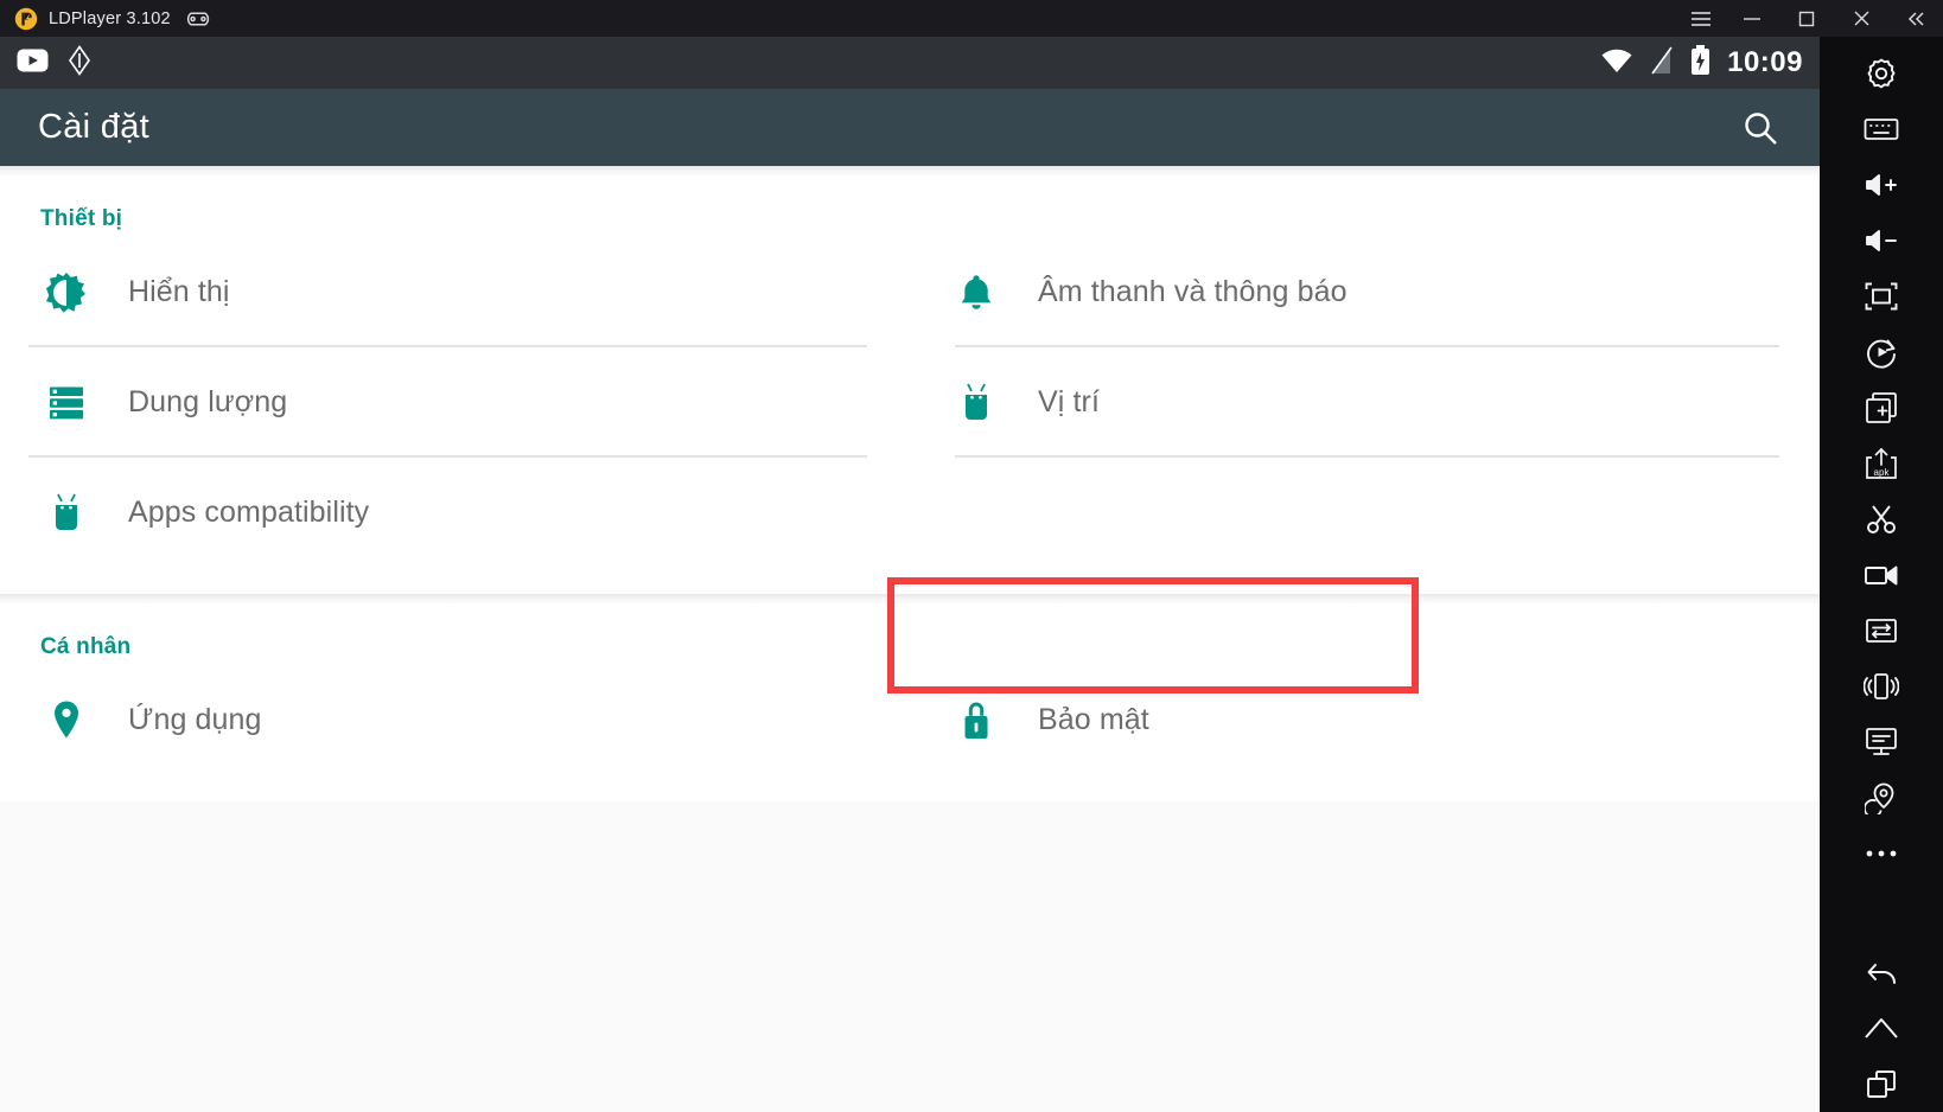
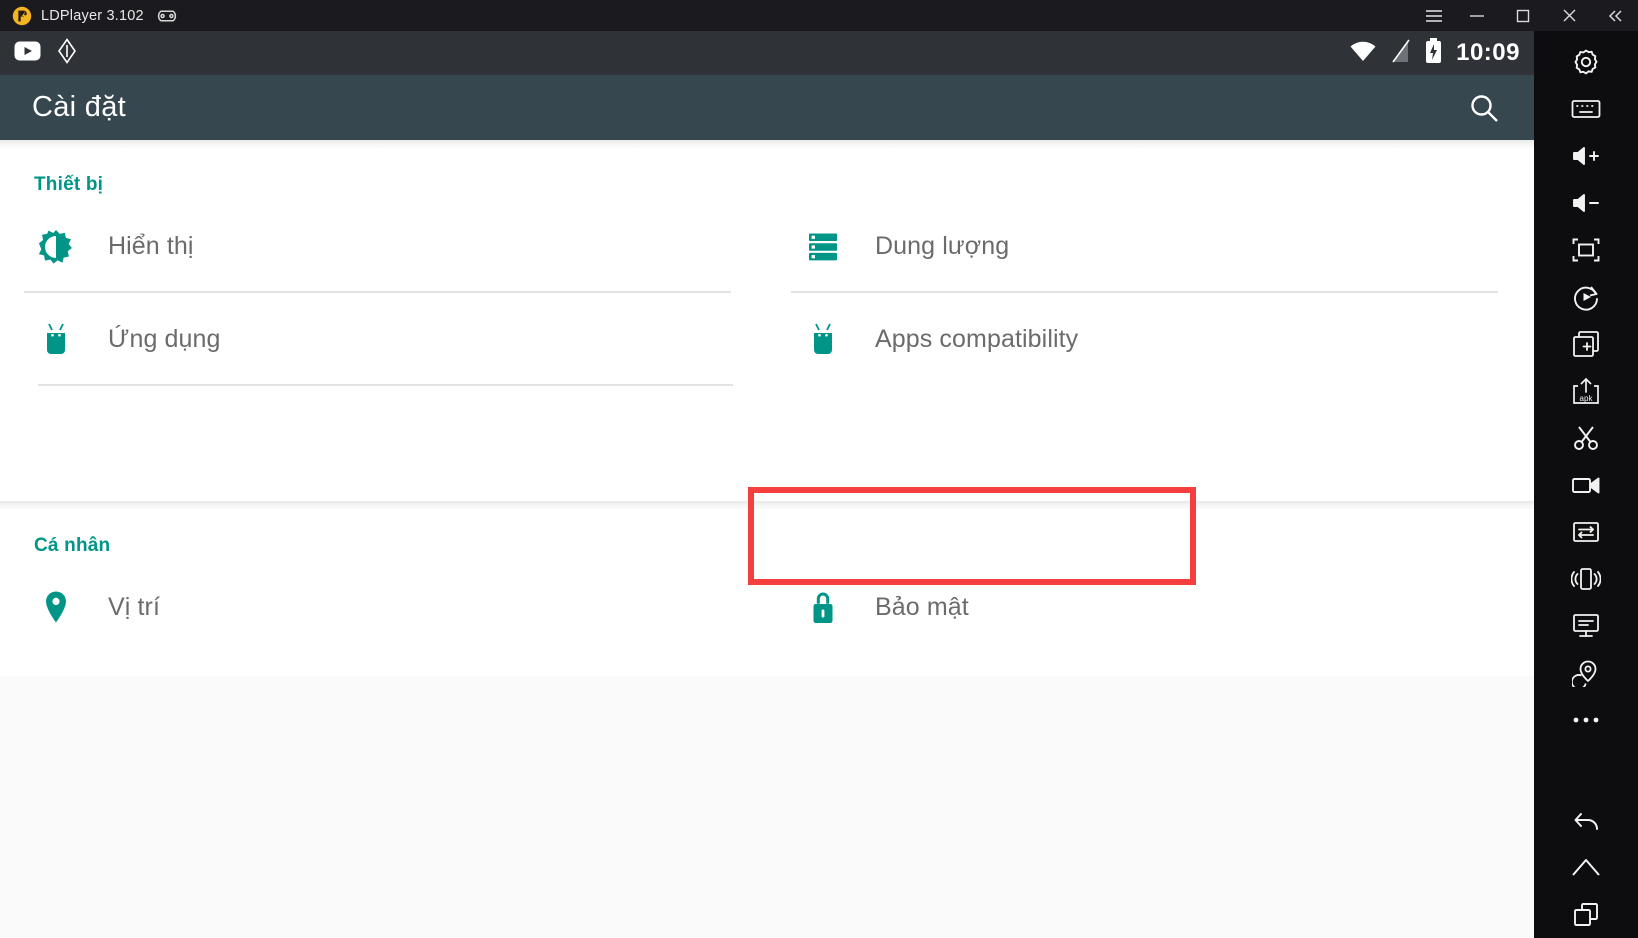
  LDPlayer 3.102
  10:09
  Cài đặt
  Thiết bị
  Hiển thị
- Âm thanh và thông báo
  Dung lượng
- Vị trí
+ Ứng dụng
  Apps compatibility
  Cá nhân
- Ứng dụng
+ Vị trí
  Bảo mật
  apk
